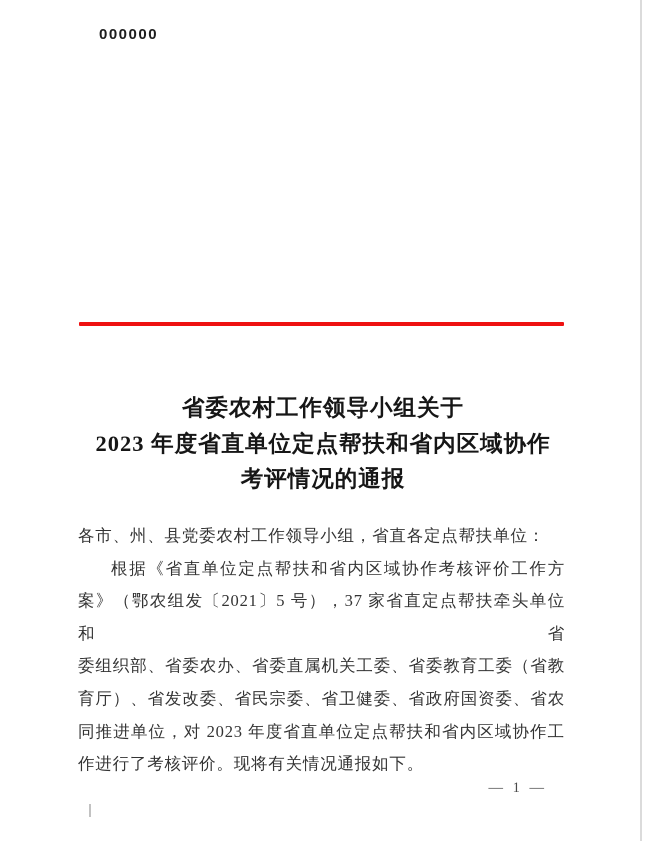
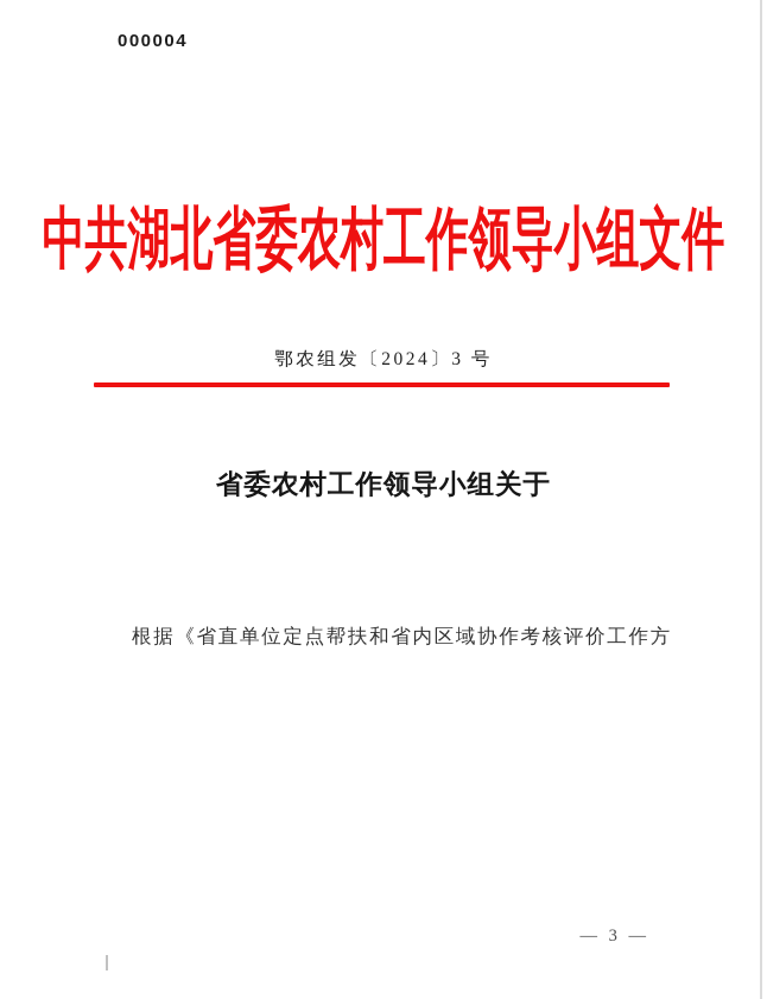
- 000000
+ 000004
+ 中共湖北省委农村工作领导小组文件
+ 鄂农组发〔2024〕3 号
  省委农村工作领导小组关于
- 2023 年度省直单位定点帮扶和省内区域协作
- 考评情况的通报
- 各市、州、县党委农村工作领导小组，省直各定点帮扶单位：
  根据《省直单位定点帮扶和省内区域协作考核评价工作方
- 案》（鄂农组发〔2021〕5 号），37 家省直定点帮扶牵头单位和省
- 委组织部、省委农办、省委直属机关工委、省委教育工委（省教
- 育厅）、省发改委、省民宗委、省卫健委、省政府国资委、省农
- 同推进单位，对 2023 年度省直单位定点帮扶和省内区域协作工
- 作进行了考核评价。现将有关情况通报如下。
- — 1 —
+ — 3 —
